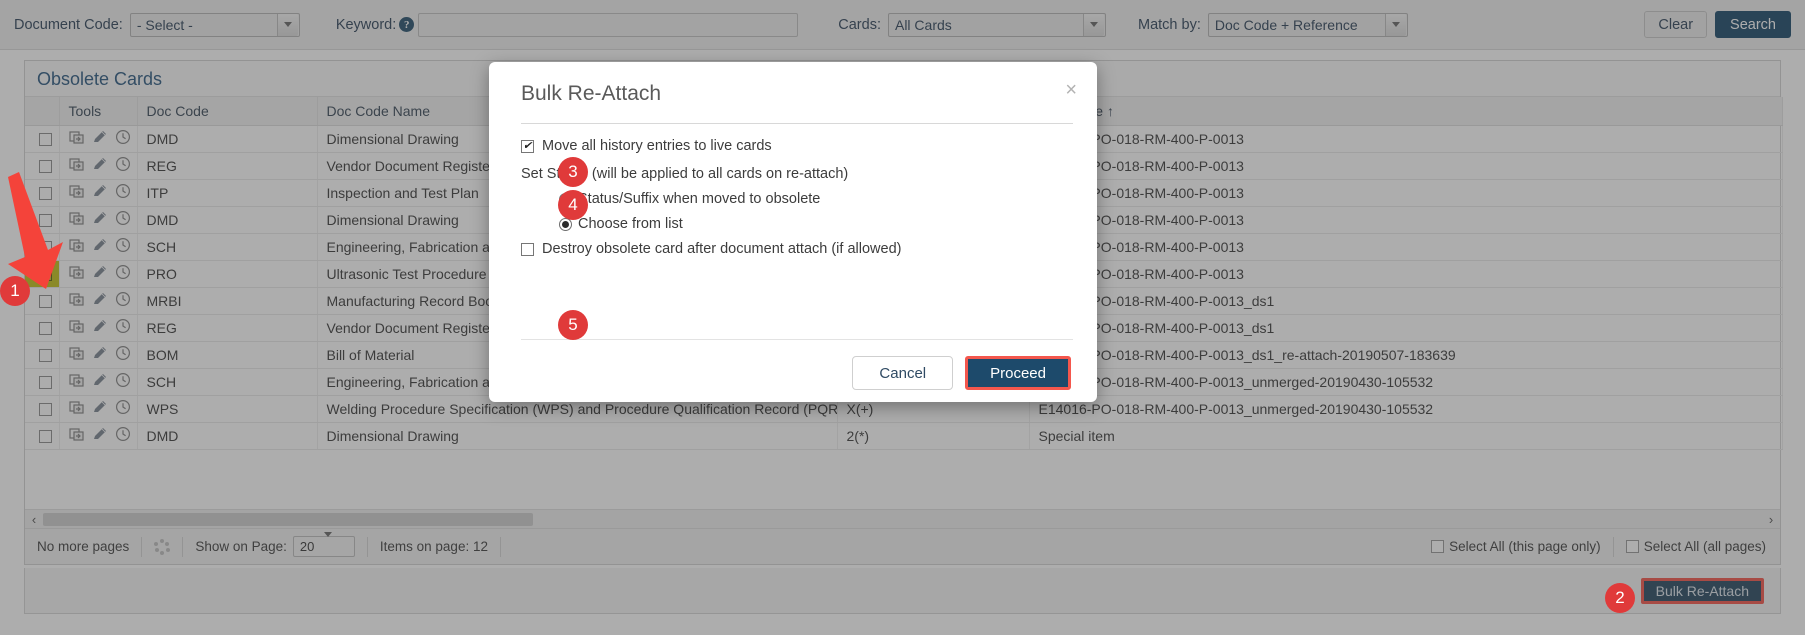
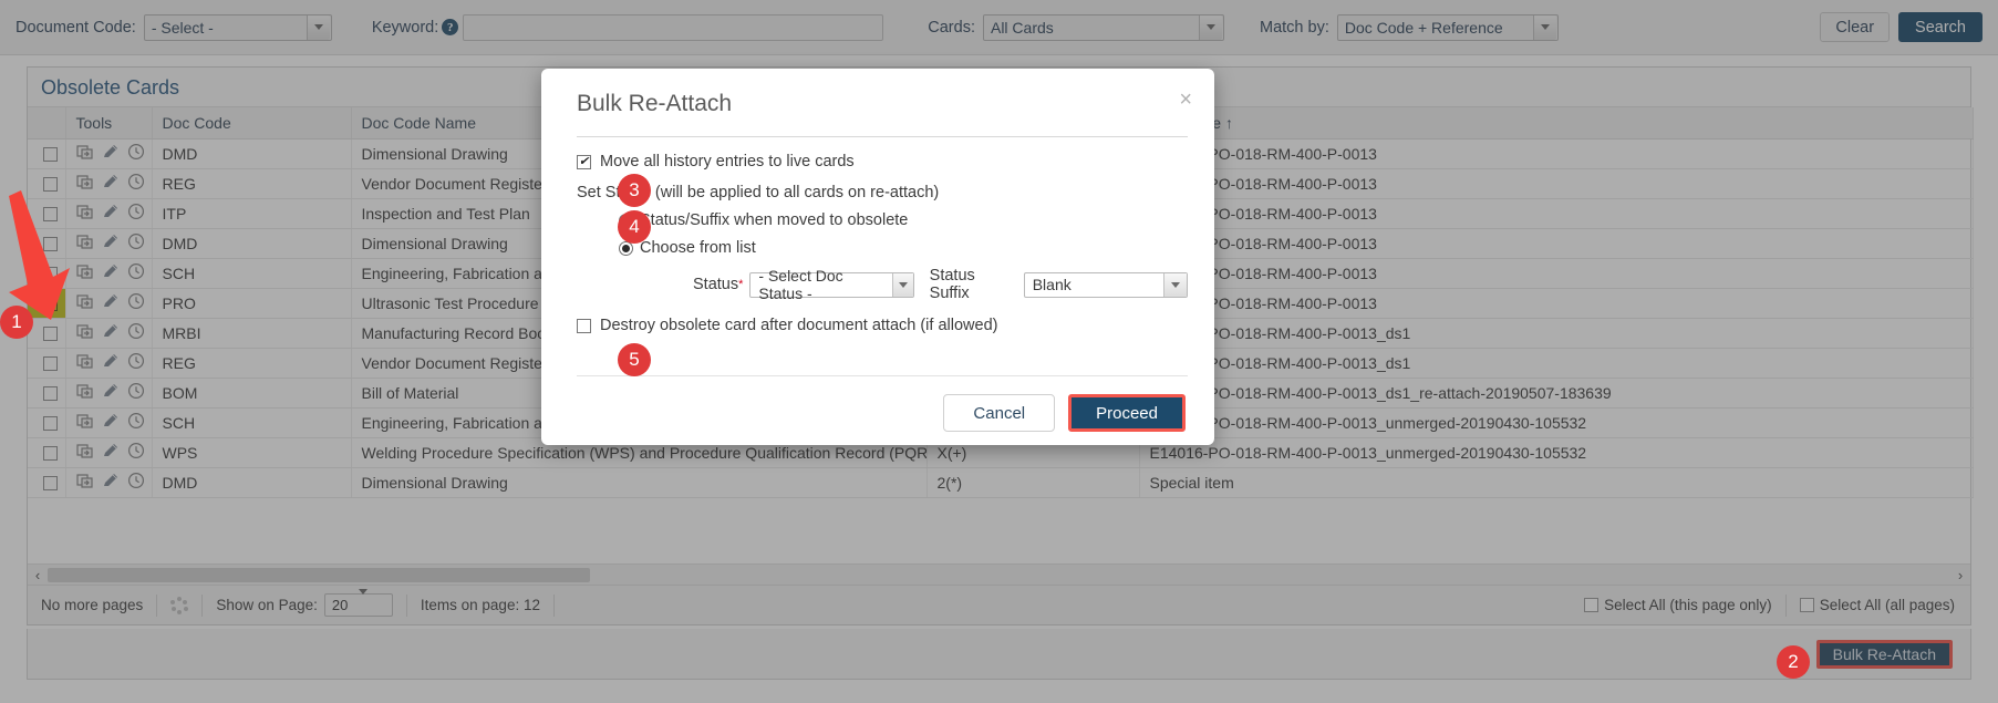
  Document Code:
  - Select -
  Keyword:
  ?
  Cards:
  All Cards
  Match by:
  Doc Code + Reference
  Clear
  Search
  Obsolete Cards
  	Tools	Doc Code	Doc Code Name		e ↑
  		DMD	Dimensional Drawing		O-018-RM-400-P-0013
  		REG	Vendor Document Registe		O-018-RM-400-P-0013
  		ITP	Inspection and Test Plan		O-018-RM-400-P-0013
  		DMD	Dimensional Drawing		O-018-RM-400-P-0013
  		PRO	Ultrasonic Test Procedure		O-018-RM-400-P-0013
  		MRBI	Manufacturing Record Bo		O-018-RM-400-P-0013_ds1
  		REG	Vendor Document Registe		O-018-RM-400-P-0013_ds1
  		BOM	Bill of Material		O-018-RM-400-P-0013_ds1_re-attach-20190507-183639
  		SCH	Engineering, Fabrication a		O-018-RM-400-P-0013_unmerged-20190430-105532
  		WPS	Welding Procedure Specification (WPS) and Procedure Qualification Record (PQR	X(+)	E14016-PO-018-RM-400-P-0013_unmerged-20190430-105532
  		DMD	Dimensional Drawing	2(*)	Special item
  ‹
  ›
  No more pages
  Show on Page:
  20
  Items on page: 12
  Select All (this page only)
  Select All (all pages)
  Bulk Re-Attach
  Bulk Re-Attach
  ×
  Move all history entries to live cards
  Set S (will be applied to all cards on re-attach)
  tatus/Suffix when moved to obsolete
  Choose from list
+ Status
+ *
+ - Select Doc Status -
+ Status Suffix
+ Blank
  Destroy obsolete card after document attach (if allowed)
  Cancel
  Proceed
  1
  2
  3
  4
  5
